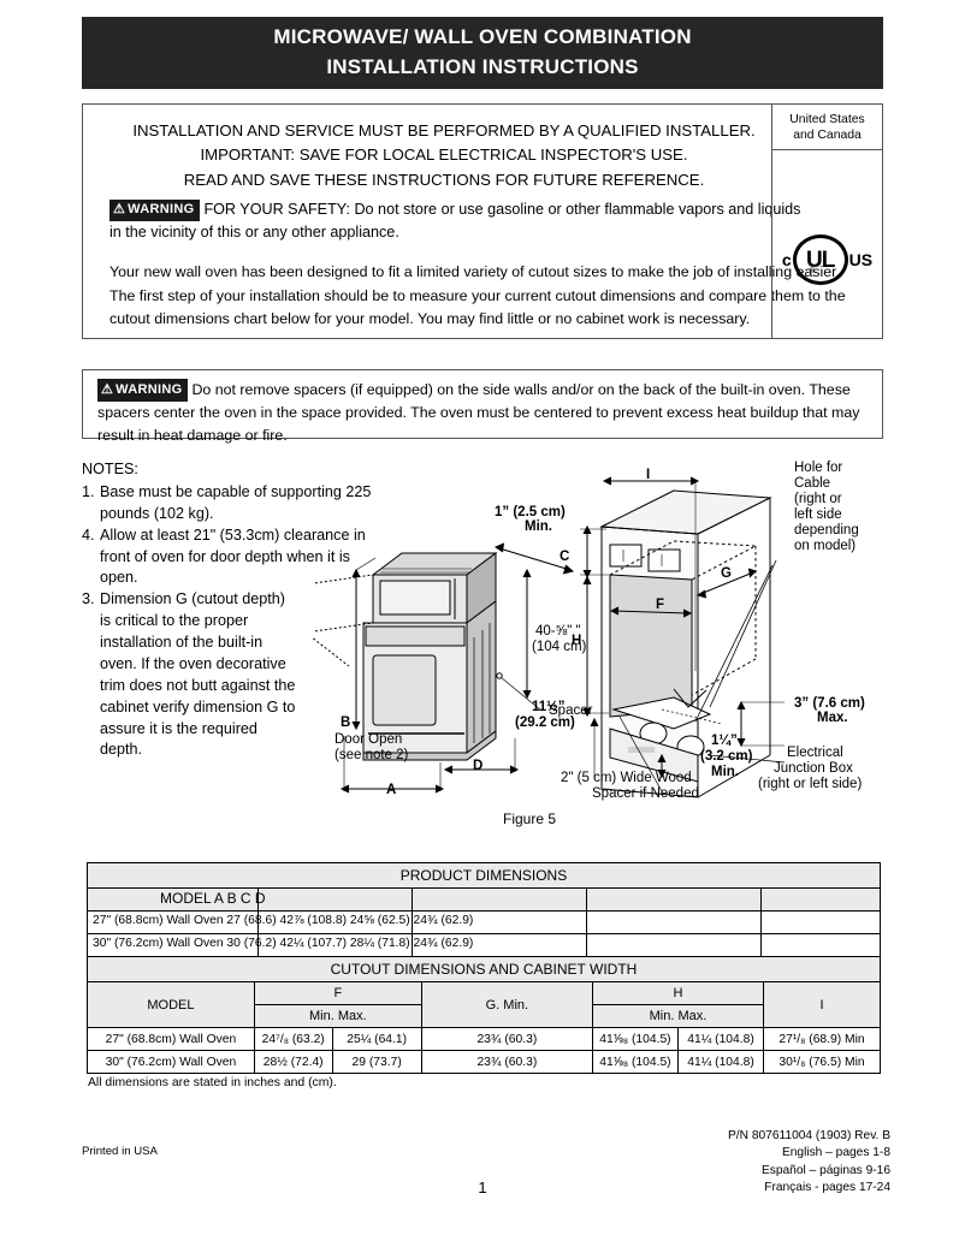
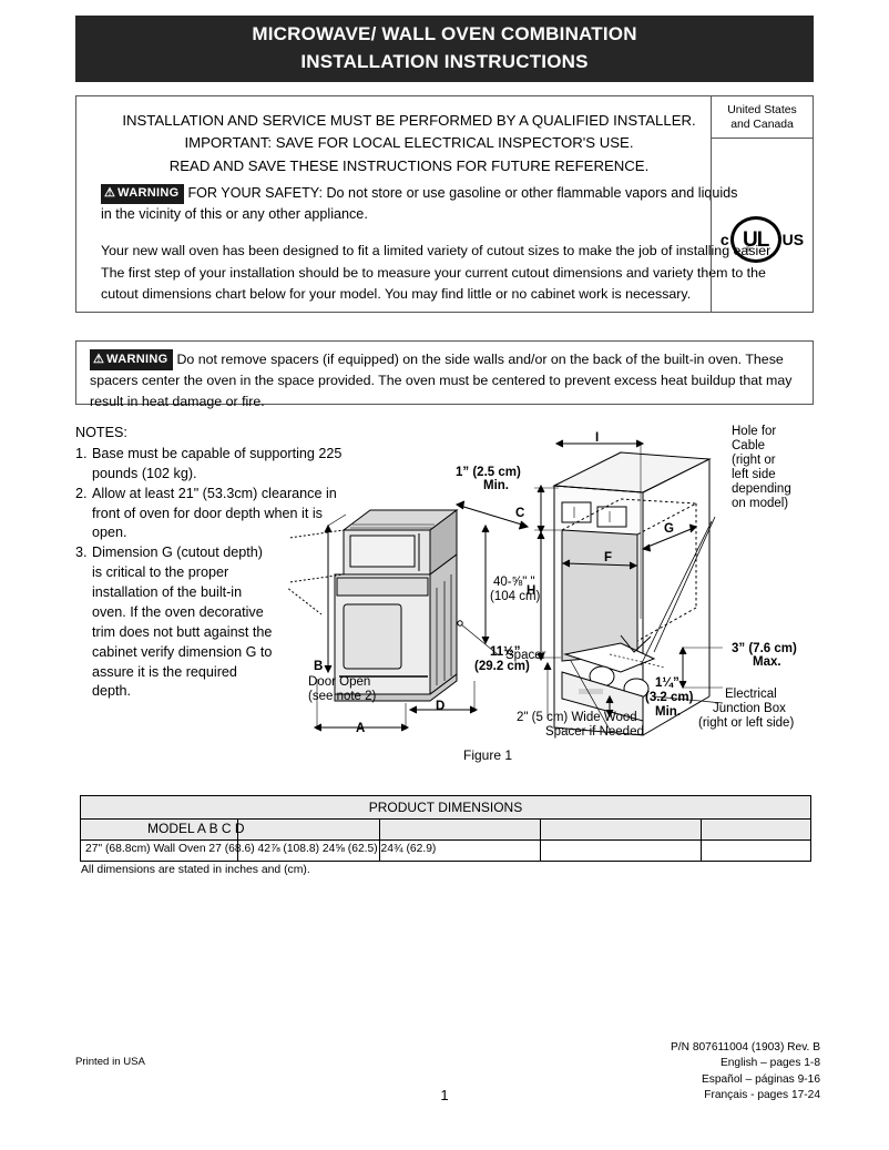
  MICROWAVE/ WALL OVEN COMBINATION
  INSTALLATION INSTRUCTIONS
  INSTALLATION AND SERVICE MUST BE PERFORMED BY A QUALIFIED INSTALLER.
  IMPORTANT: SAVE FOR LOCAL ELECTRICAL INSPECTOR'S USE.
  READ AND SAVE THESE INSTRUCTIONS FOR FUTURE REFERENCE.
  ⚠ WARNING FOR YOUR SAFETY: Do not store or use gasoline or other flammable vapors and liquids in the vicinity of this or any other appliance.
- Your new wall oven has been designed to fit a limited variety of cutout sizes to make the job of installing easier. The first step of your installation should be to measure your current cutout dimensions and compare them to the cutout dimensions chart below for your model. You may find little or no cabinet work is necessary.
+ Your new wall oven has been designed to fit a limited variety of cutout sizes to make the job of installing easier. The first step of your installation should be to measure your current cutout dimensions and variety them to the cutout dimensions chart below for your model. You may find little or no cabinet work is necessary.
  United States
  and Canada
  c
  UL
  US
  ⚠ WARNING Do not remove spacers (if equipped) on the side walls and/or on the back of the built-in oven. These spacers center the oven in the space provided. The oven must be centered to prevent excess heat buildup that may result in heat damage or fire.
  NOTES:
  1.
  Base must be capable of supporting 225 pounds (102 kg).
- 4.
+ 2.
  Allow at least 21" (53.3cm) clearance in front of oven for door depth when it is open.
  3.
  Dimension G (cutout depth) is critical to the proper installation of the built-in oven. If the oven decorative trim does not butt against the cabinet verify dimension G to assure it is the required depth.
  B
  A
  D
  C
  F
  G
  H
  I
  Door Open
  (see note 2)
  Spacer
  40-⅝" "
  (104 cm)
  2" (5 cm) Wide Wood
  Spacer if Needed
  1” (2.5 cm)
  Min.
  11½”
  (29.2 cm)
  Hole for
  Cable
  (right or
  left side
  depending
  on model)
  3” (7.6 cm)
  Max.
  1¼”
  (3.2 cm)
  Min.
  Electrical
  Junction Box
  (right or left side)
- Figure 5
+ Figure 1
  PRODUCT DIMENSIONS
  MODEL A B C D
  27" (68.8cm) Wall Oven 27 (68.6) 42⅞ (108.8) 24⅝ (62.5) 24¾ (62.9)
- 30" (76.2cm) Wall Oven 30 (76.2) 42¼ (107.7) 28¼ (71.8) 24¾ (62.9)
- CUTOUT DIMENSIONS AND CABINET WIDTH
- MODEL	F	G. Min.	H	I
- Min. Max.	Min. Max.
- 27" (68.8cm) Wall Oven	24⁷/₈ (63.2)	25¼ (64.1)	23¾ (60.3)	41⅑₈ (104.5)	41¼ (104.8)	27¹/₈ (68.9) Min
- 30" (76.2cm) Wall Oven	28½ (72.4)	29 (73.7)	23¾ (60.3)	41⅑₈ (104.5)	41¼ (104.8)	30¹/₈ (76.5) Min
  All dimensions are stated in inches and (cm).
  Printed in USA
  P/N 807611004 (1903) Rev. B
  English – pages 1-8
  Español – páginas 9-16
  Français - pages 17-24
  1
